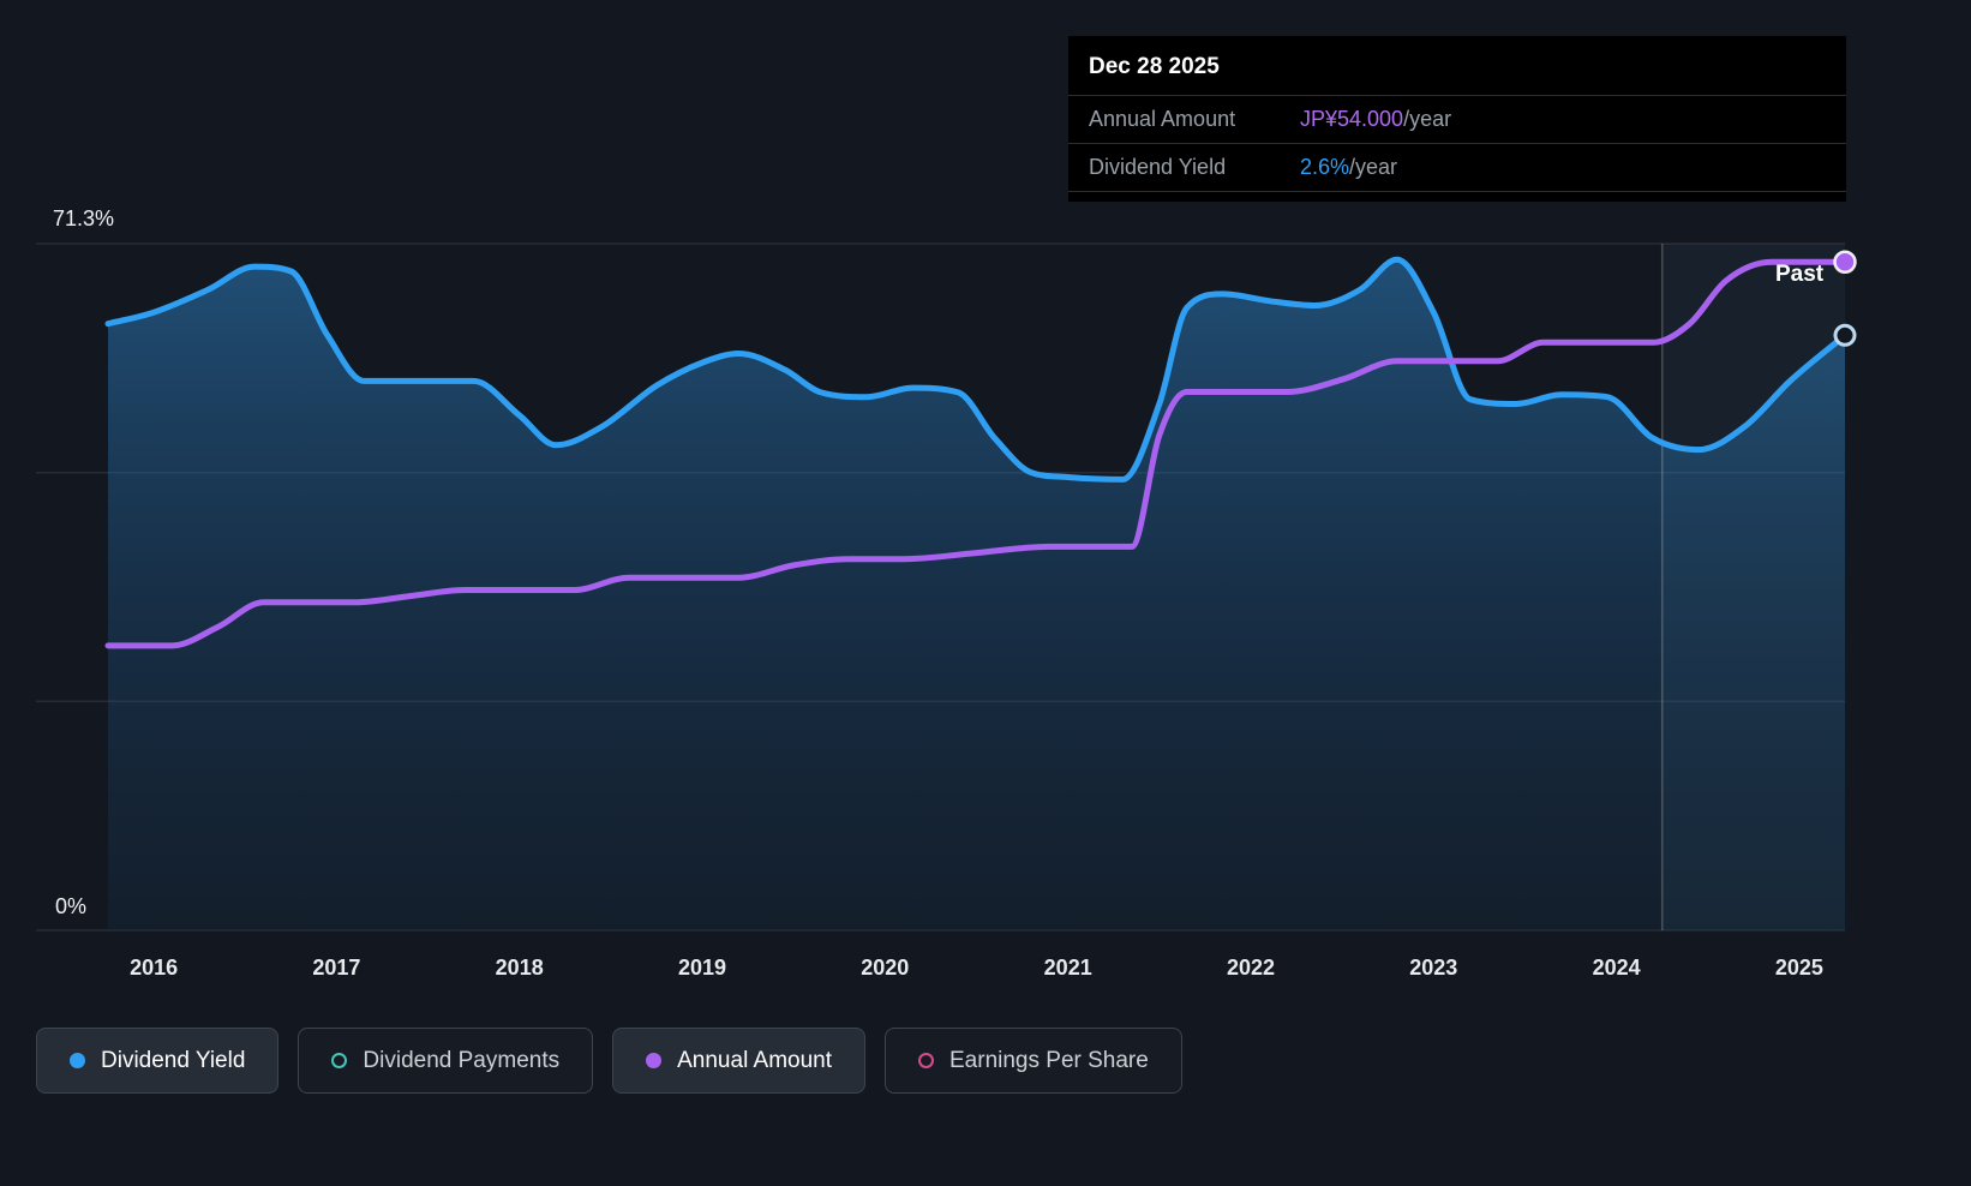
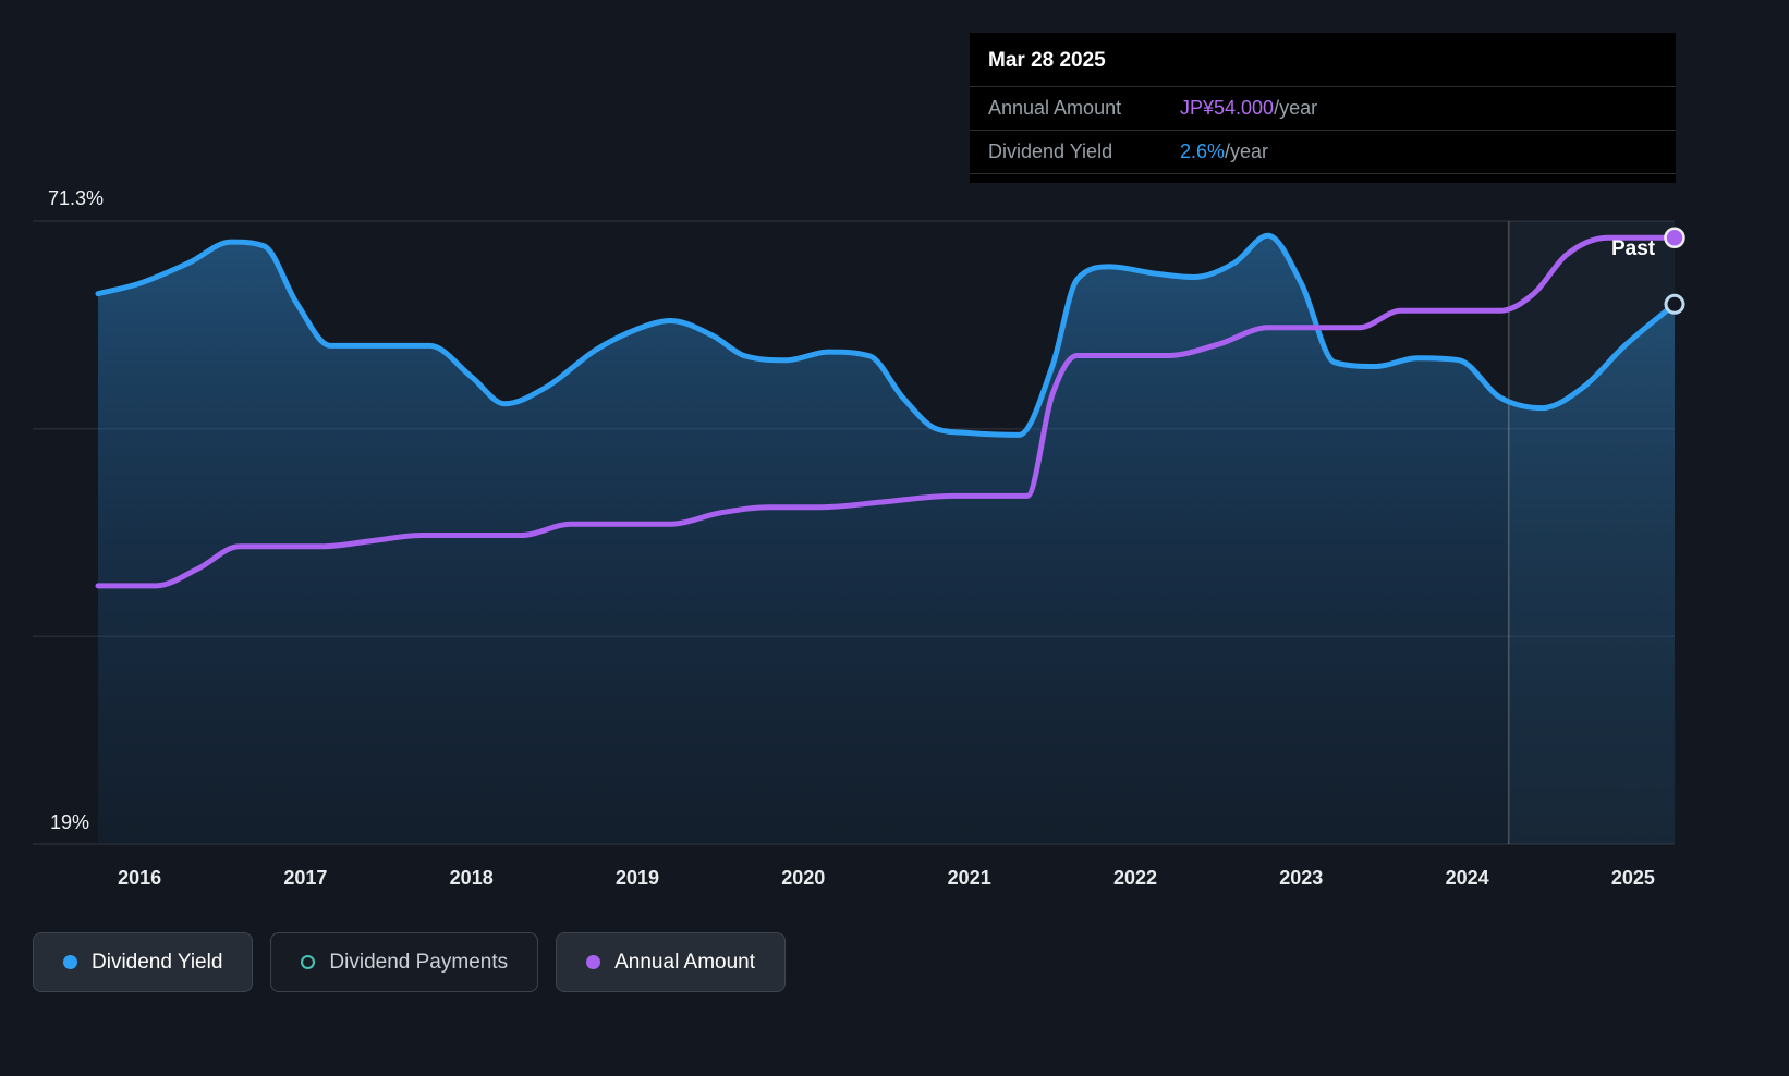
  2016
  2017
  2018
  2019
  2020
  2021
  2022
  2023
  2024
  2025
  71.3%
- 0%
+ 19%
  Past
- Dec 28 2025
+ Mar 28 2025
  Annual Amount
  JP¥54.000/year
  Dividend Yield
  2.6%/year
  Dividend Yield
  Dividend Payments
  Annual Amount
- Earnings Per Share
